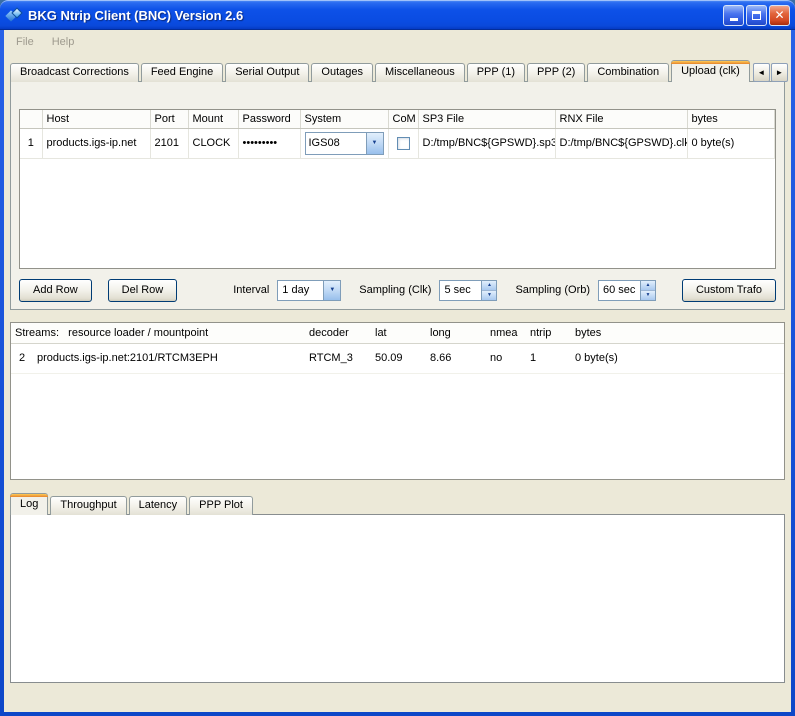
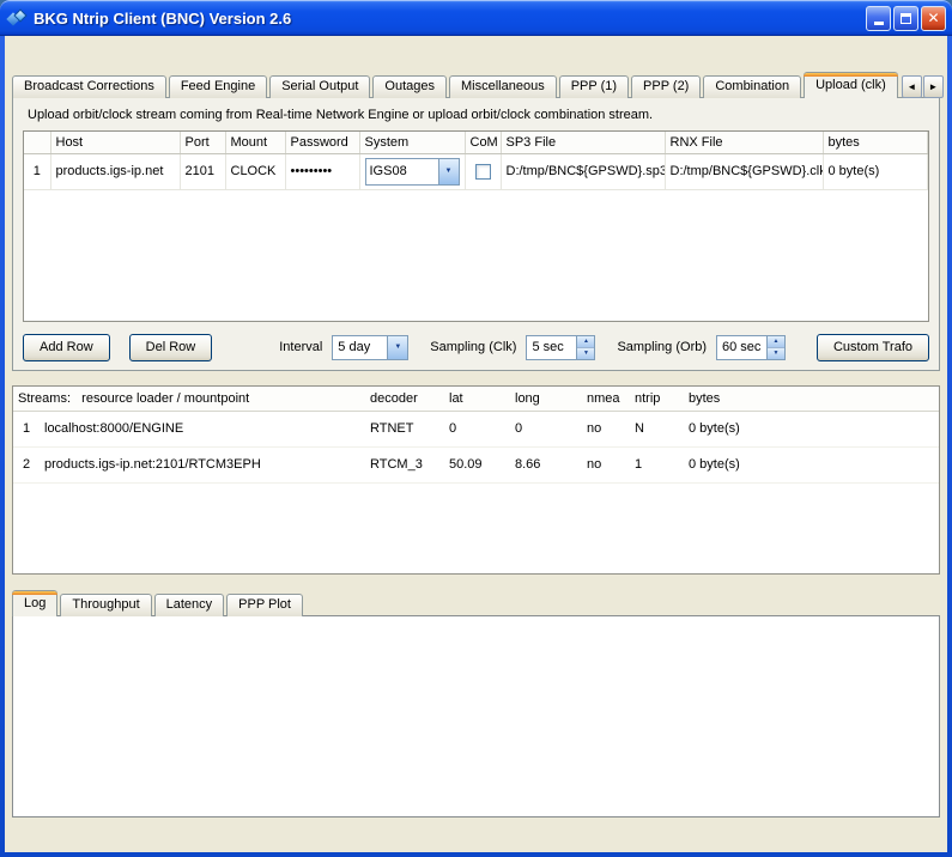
  BKG Ntrip Client (BNC) Version 2.6
  ✕
- File
- Help
  Broadcast Corrections
  Feed Engine
  Serial Output
  Outages
  Miscellaneous
  PPP (1)
  PPP (2)
  Combination
  Upload (clk)
  ◄
  ►
+ Upload orbit/clock stream coming from Real-time Network Engine or upload orbit/clock combination stream.
  	Host	Port	Mount	Password	System	CoM	SP3 File	RNX File	bytes
  1	products.igs-ip.net	2101	CLOCK	•••••••••	IGS08		D:/tmp/BNC${GPSWD}.sp3	D:/tmp/BNC${GPSWD}.clk	0 byte(s)
  Add Row
  Del Row
  Interval
- 1 day
+ 5 day
  Sampling (Clk)
  5 sec
  Sampling (Orb)
  60 sec
  Custom Trafo
  Streams: resource loader / mountpoint	decoder	lat	long	nmea	ntrip	bytes
+ 1	localhost:8000/ENGINE	RTNET	0	0	no	N	0 byte(s)
  2	products.igs-ip.net:2101/RTCM3EPH	RTCM_3	50.09	8.66	no	1	0 byte(s)
  Log
  Throughput
  Latency
  PPP Plot
